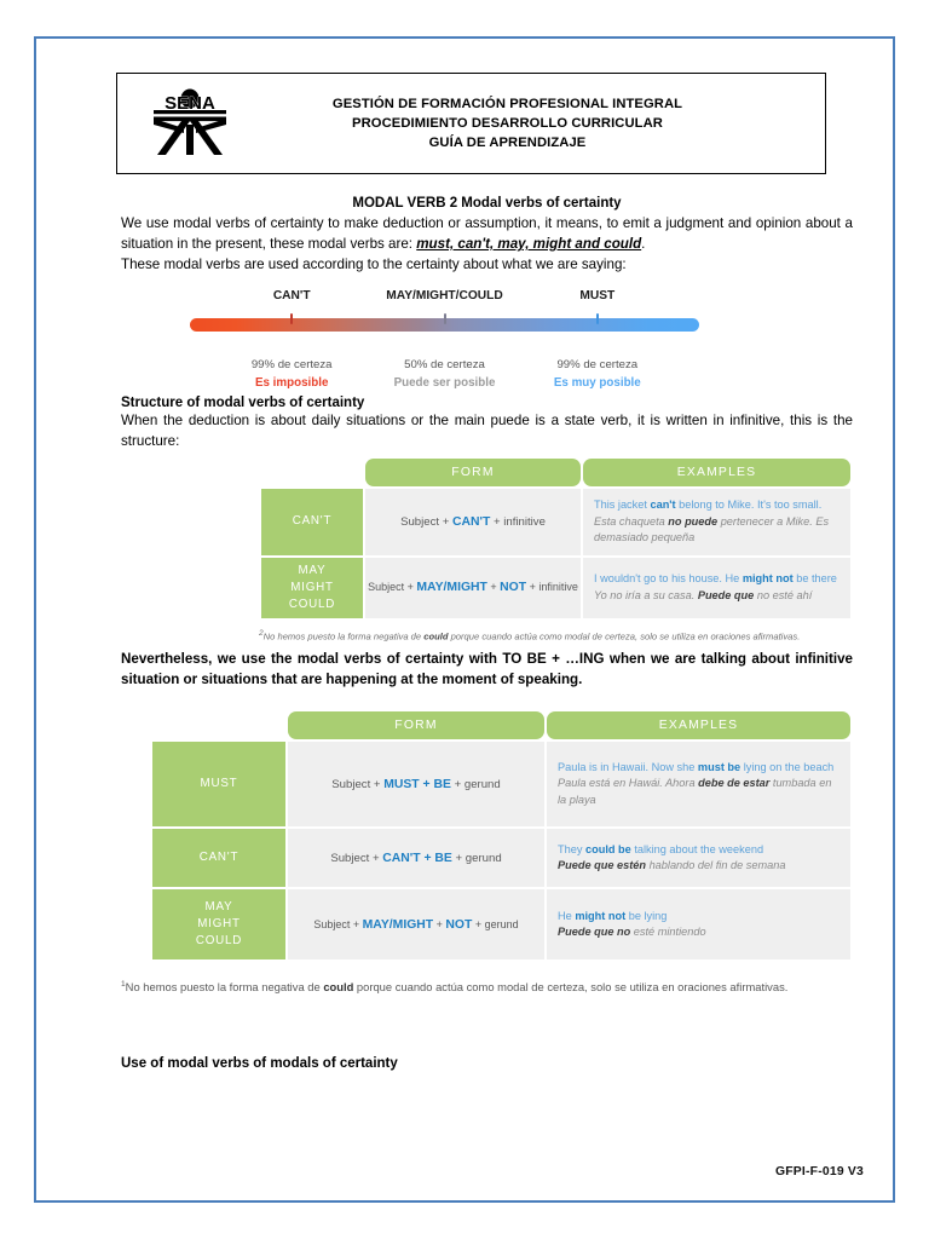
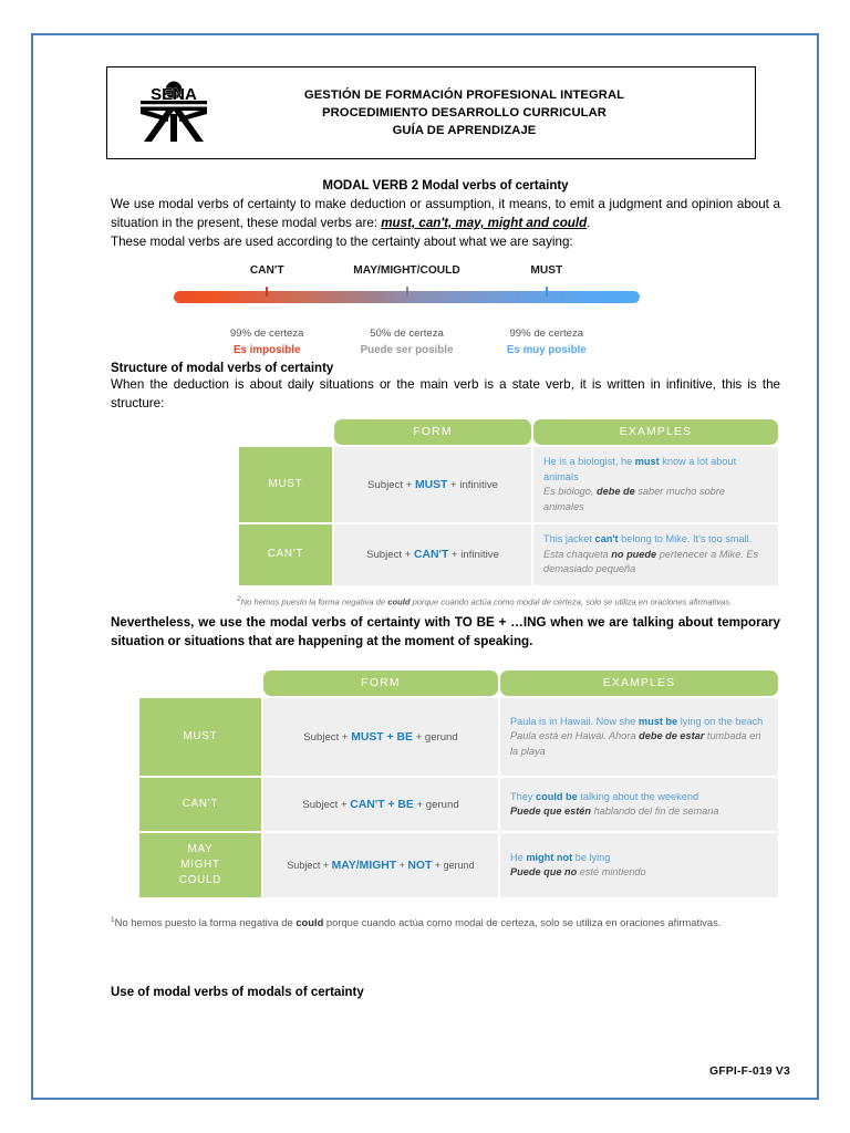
  SENA
  GESTIÓN DE FORMACIÓN PROFESIONAL INTEGRAL
  PROCEDIMIENTO DESARROLLO CURRICULAR
  GUÍA DE APRENDIZAJE
  MODAL VERB 2 Modal verbs of certainty
  We use modal verbs of certainty to make deduction or assumption, it means, to emit a judgment and opinion about a situation in the present, these modal verbs are: must, can't, may, might and could.
  These modal verbs are used according to the certainty about what we are saying:
  CAN'T
  MAY/MIGHT/COULD
  MUST
  99% de certeza
  Es imposible
  50% de certeza
  Puede ser posible
  99% de certeza
  Es muy posible
  Structure of modal verbs of certainty
- When the deduction is about daily situations or the main puede is a state verb, it is written in infinitive, this is the structure:
+ When the deduction is about daily situations or the main verb is a state verb, it is written in infinitive, this is the structure:
  	FORM	EXAMPLES
+ MUST	Subject + MUST + infinitive	He is a biologist, he must know a lot about animals Es biólogo, debe de saber mucho sobre animales
  CAN'T	Subject + CAN'T + infinitive	This jacket can't belong to Mike. It's too small. Esta chaqueta no puede pertenecer a Mike. Es demasiado pequeña
- MAY MIGHT COULD	Subject + MAY/MIGHT + NOT + infinitive	I wouldn't go to his house. He might not be there Yo no iría a su casa. Puede que no esté ahí
  No hemos puesto la forma negativa de could porque cuando actúa como modal de certeza, solo se utiliza en oraciones afirmativas.
- Nevertheless, we use the modal verbs of certainty with TO BE + …ING when we are talking about infinitive situation or situations that are happening at the moment of speaking.
+ Nevertheless, we use the modal verbs of certainty with TO BE + …ING when we are talking about temporary situation or situations that are happening at the moment of speaking.
  	FORM	EXAMPLES
  MUST	Subject + MUST + BE + gerund	Paula is in Hawaii. Now she must be lying on the beach Paula está en Hawái. Ahora debe de estar tumbada en la playa
  CAN'T	Subject + CAN'T + BE + gerund	They could be talking about the weekend Puede que estén hablando del fin de semana
  MAY MIGHT COULD	Subject + MAY/MIGHT + NOT + gerund	He might not be lying Puede que no esté mintiendo
  No hemos puesto la forma negativa de could porque cuando actúa como modal de certeza, solo se utiliza en oraciones afirmativas.
  Use of modal verbs of modals of certainty
  GFPI-F-019 V3
